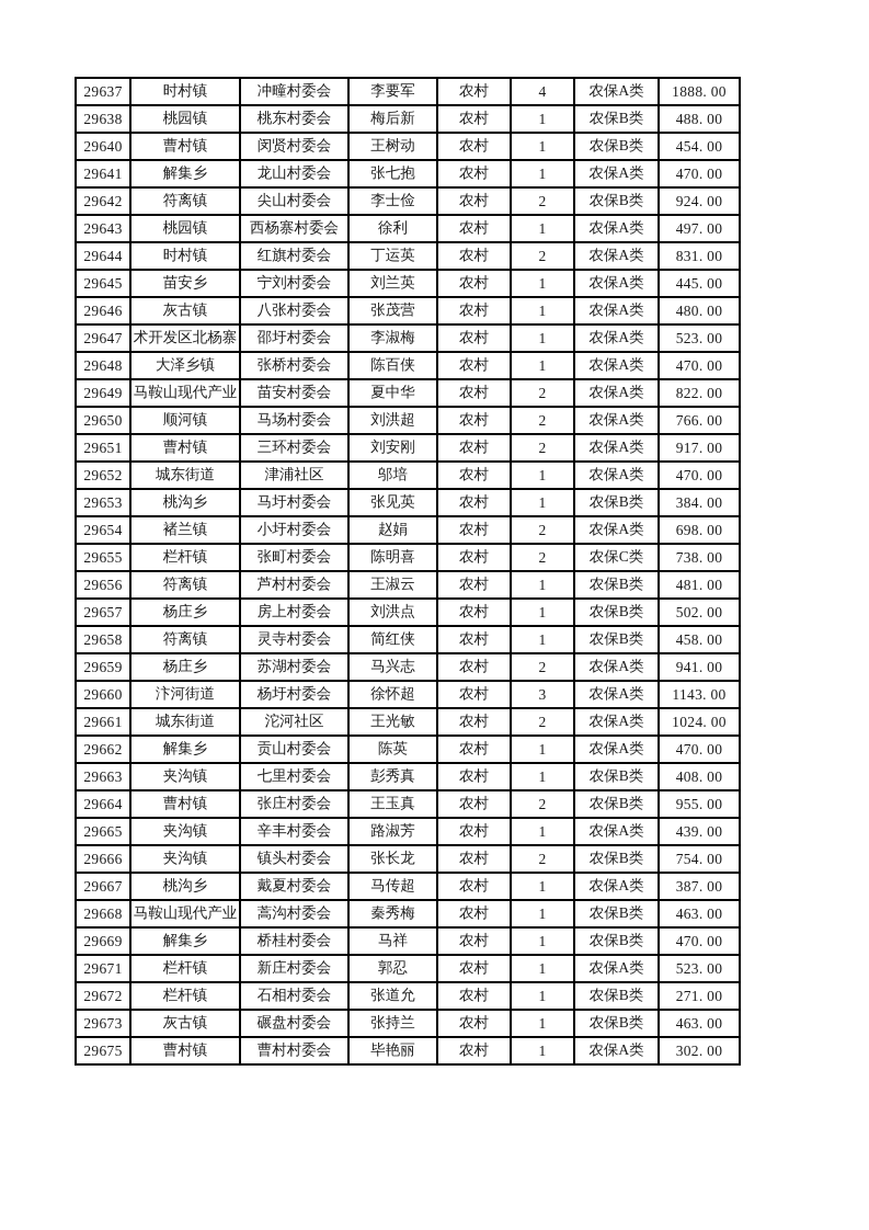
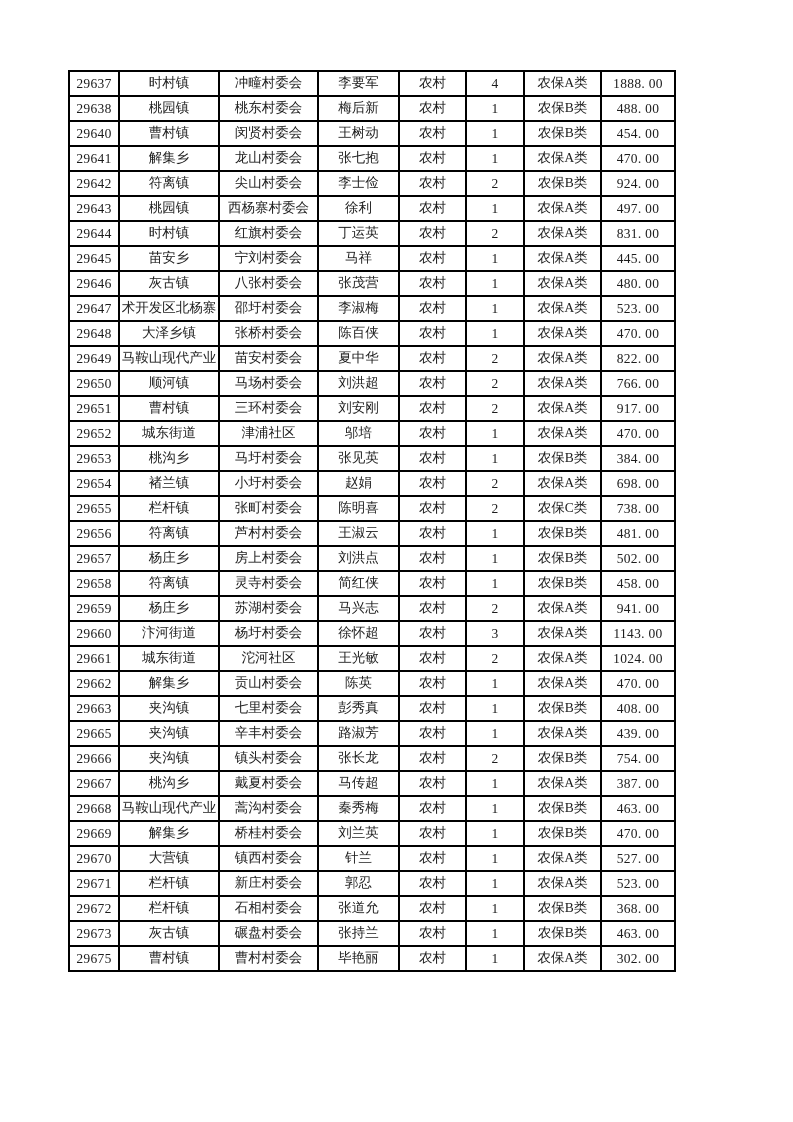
  29637	时村镇	冲疃村委会	李要军	农村	4	农保A类	1888. 00
  29638	桃园镇	桃东村委会	梅后新	农村	1	农保B类	488. 00
  29640	曹村镇	闵贤村委会	王树动	农村	1	农保B类	454. 00
  29641	解集乡	龙山村委会	张七抱	农村	1	农保A类	470. 00
  29642	符离镇	尖山村委会	李士俭	农村	2	农保B类	924. 00
  29643	桃园镇	西杨寨村委会	徐利	农村	1	农保A类	497. 00
  29644	时村镇	红旗村委会	丁运英	农村	2	农保A类	831. 00
- 29645	苗安乡	宁刘村委会	刘兰英	农村	1	农保A类	445. 00
+ 29645	苗安乡	宁刘村委会	马祥	农村	1	农保A类	445. 00
  29646	灰古镇	八张村委会	张茂营	农村	1	农保A类	480. 00
  29647	术开发区北杨寨	邵圩村委会	李淑梅	农村	1	农保A类	523. 00
  29648	大泽乡镇	张桥村委会	陈百侠	农村	1	农保A类	470. 00
  29649	马鞍山现代产业	苗安村委会	夏中华	农村	2	农保A类	822. 00
  29650	顺河镇	马场村委会	刘洪超	农村	2	农保A类	766. 00
  29651	曹村镇	三环村委会	刘安刚	农村	2	农保A类	917. 00
  29652	城东街道	津浦社区	邬培	农村	1	农保A类	470. 00
  29653	桃沟乡	马圩村委会	张见英	农村	1	农保B类	384. 00
  29654	褚兰镇	小圩村委会	赵娟	农村	2	农保A类	698. 00
  29655	栏杆镇	张町村委会	陈明喜	农村	2	农保C类	738. 00
  29656	符离镇	芦村村委会	王淑云	农村	1	农保B类	481. 00
  29657	杨庄乡	房上村委会	刘洪点	农村	1	农保B类	502. 00
  29658	符离镇	灵寺村委会	简红侠	农村	1	农保B类	458. 00
  29659	杨庄乡	苏湖村委会	马兴志	农村	2	农保A类	941. 00
  29660	汴河街道	杨圩村委会	徐怀超	农村	3	农保A类	1143. 00
  29661	城东街道	沱河社区	王光敏	农村	2	农保A类	1024. 00
  29662	解集乡	贡山村委会	陈英	农村	1	农保A类	470. 00
  29663	夹沟镇	七里村委会	彭秀真	农村	1	农保B类	408. 00
- 29664	曹村镇	张庄村委会	王玉真	农村	2	农保B类	955. 00
  29665	夹沟镇	辛丰村委会	路淑芳	农村	1	农保A类	439. 00
  29666	夹沟镇	镇头村委会	张长龙	农村	2	农保B类	754. 00
  29667	桃沟乡	戴夏村委会	马传超	农村	1	农保A类	387. 00
  29668	马鞍山现代产业	蒿沟村委会	秦秀梅	农村	1	农保B类	463. 00
- 29669	解集乡	桥桂村委会	马祥	农村	1	农保B类	470. 00
+ 29669	解集乡	桥桂村委会	刘兰英	农村	1	农保B类	470. 00
+ 29670	大营镇	镇西村委会	针兰	农村	1	农保A类	527. 00
  29671	栏杆镇	新庄村委会	郭忍	农村	1	农保A类	523. 00
- 29672	栏杆镇	石相村委会	张道允	农村	1	农保B类	271. 00
+ 29672	栏杆镇	石相村委会	张道允	农村	1	农保B类	368. 00
  29673	灰古镇	碾盘村委会	张持兰	农村	1	农保B类	463. 00
  29675	曹村镇	曹村村委会	毕艳丽	农村	1	农保A类	302. 00
